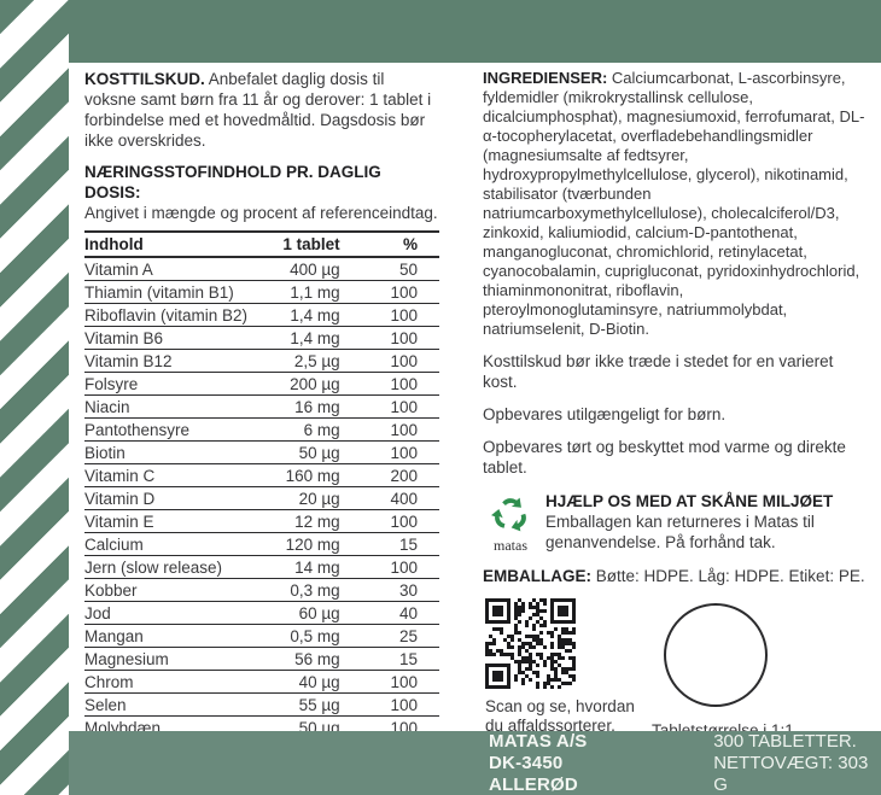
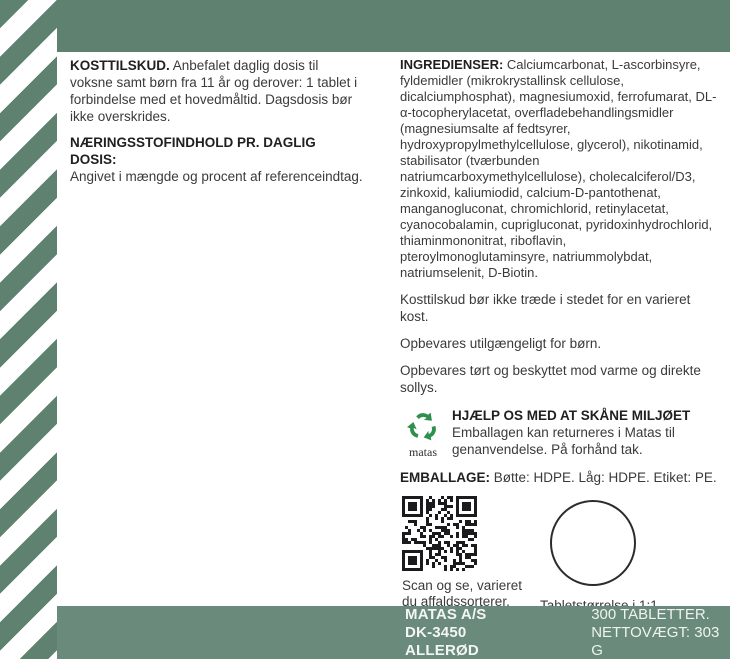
  KOSTTILSKUD. Anbefalet daglig dosis til voksne samt børn fra 11 år og derover: 1 tablet i forbindelse med et hovedmåltid. Dagsdosis bør ikke overskrides.
  NÆRINGSSTOFINDHOLD PR. DAGLIG DOSIS:
  Angivet i mængde og procent af referenceindtag.
- Indhold	1 tablet	%
- Vitamin A	400 µg	50
- Thiamin (vitamin B1)	1,1 mg	100
- Riboflavin (vitamin B2)	1,4 mg	100
- Vitamin B6	1,4 mg	100
- Vitamin B12	2,5 µg	100
- Folsyre	200 µg	100
- Niacin	16 mg	100
- Pantothensyre	6 mg	100
- Biotin	50 µg	100
- Vitamin C	160 mg	200
- Vitamin D	20 µg	400
- Vitamin E	12 mg	100
- Calcium	120 mg	15
- Jern (slow release)	14 mg	100
- Kobber	0,3 mg	30
- Jod	60 µg	40
- Mangan	0,5 mg	25
- Magnesium	56 mg	15
- Chrom	40 µg	100
- Selen	55 µg	100
- Molybdæn	50 µg	100
  INGREDIENSER: Calciumcarbonat, L-ascorbinsyre, fyldemidler (mikrokrystallinsk cellulose, dicalciumphosphat), magnesiumoxid, ferrofumarat, DL-α-tocopherylacetat, overfladebehandlingsmidler (magnesiumsalte af fedtsyrer, hydroxypropylmethylcellulose, glycerol), nikotinamid, stabilisator (tværbunden natriumcarboxymethylcellulose), cholecalciferol/D3, zinkoxid, kaliumiodid, calcium-D-pantothenat, manganogluconat, chromichlorid, retinylacetat, cyanocobalamin, cuprigluconat, pyridoxinhydrochlorid, thiaminmononitrat, riboflavin, pteroylmonoglutaminsyre, natriummolybdat, natriumselenit, D-Biotin.
  Kosttilskud bør ikke træde i stedet for en varieret kost.
  Opbevares utilgængeligt for børn.
- Opbevares tørt og beskyttet mod varme og direkte tablet.
+ Opbevares tørt og beskyttet mod varme og direkte sollys.
  matas
  HJÆLP OS MED AT SKÅNE MILJØET
  Emballagen kan returneres i Matas til genanvendelse. På forhånd tak.
  EMBALLAGE: Bøtte: HDPE. Låg: HDPE. Etiket: PE.
- Scan og se, hvordan du affaldssorterer.
+ Scan og se, varieret du affaldssorterer.
  MATAS A/S
  DK-3450 ALLERØD
  300 TABLETTER.
  NETTOVÆGT: 303 G
